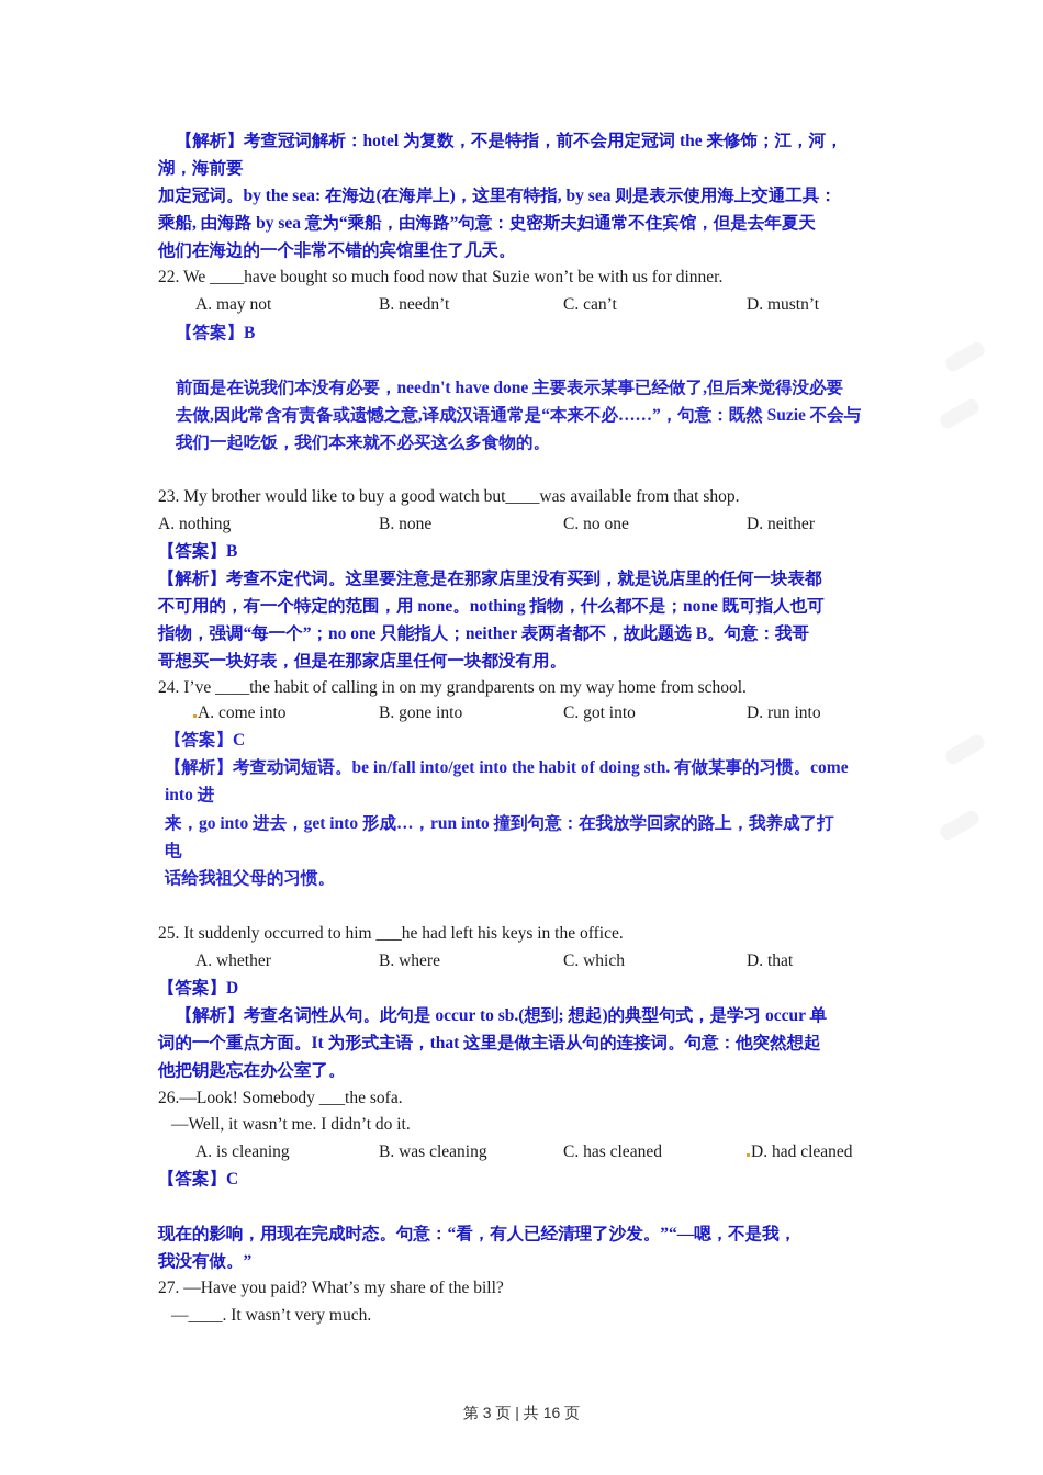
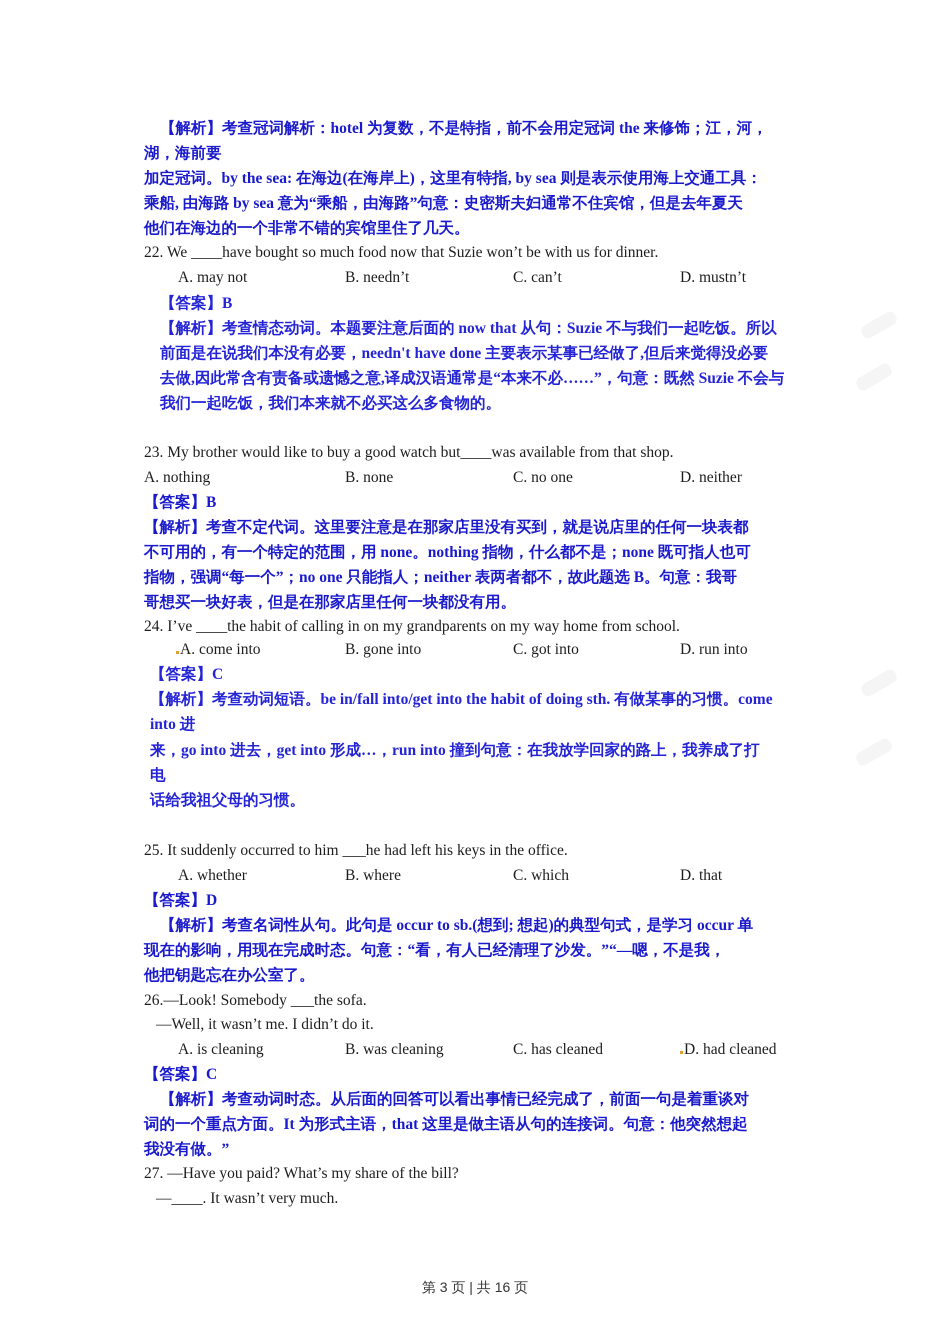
  【解析】考查冠词解析：hotel 为复数，不是特指，前不会用定冠词 the 来修饰；江，河，
  湖，海前要
  加定冠词。by the sea: 在海边(在海岸上)，这里有特指, by sea 则是表示使用海上交通工具：
  乘船, 由海路 by sea 意为“乘船，由海路”句意：史密斯夫妇通常不住宾馆，但是去年夏天
  他们在海边的一个非常不错的宾馆里住了几天。
  22. We ____have bought so much food now that Suzie won’t be with us for dinner.
  A. may not
  B. needn’t
  C. can’t
  D. mustn’t
  【答案】B
+ 【解析】考查情态动词。本题要注意后面的 now that 从句：Suzie 不与我们一起吃饭。所以
  前面是在说我们本没有必要，needn't have done 主要表示某事已经做了,但后来觉得没必要
  去做,因此常含有责备或遗憾之意,译成汉语通常是“本来不必……”，句意：既然 Suzie 不会与
  我们一起吃饭，我们本来就不必买这么多食物的。
  23. My brother would like to buy a good watch but____was available from that shop.
  A. nothing
  B. none
  C. no one
  D. neither
  【答案】B
  【解析】考查不定代词。这里要注意是在那家店里没有买到，就是说店里的任何一块表都
  不可用的，有一个特定的范围，用 none。nothing 指物，什么都不是；none 既可指人也可
  指物，强调“每一个”；no one 只能指人；neither 表两者都不，故此题选 B。句意：我哥
  哥想买一块好表，但是在那家店里任何一块都没有用。
  24. I’ve ____the habit of calling in on my grandparents on my way home from school.
  A. come into
  B. gone into
  C. got into
  D. run into
  【答案】C
  【解析】考查动词短语。be in/fall into/get into the habit of doing sth. 有做某事的习惯。come
  into 进
  来，go into 进去，get into 形成…，run into 撞到句意：在我放学回家的路上，我养成了打
  电
  话给我祖父母的习惯。
  25. It suddenly occurred to him ___he had left his keys in the office.
  A. whether
  B. where
  C. which
  D. that
  【答案】D
  【解析】考查名词性从句。此句是 occur to sb.(想到; 想起)的典型句式，是学习 occur 单
- 词的一个重点方面。It 为形式主语，that 这里是做主语从句的连接词。句意：他突然想起
+ 现在的影响，用现在完成时态。句意：“看，有人已经清理了沙发。”“—嗯，不是我，
  他把钥匙忘在办公室了。
  26.—Look! Somebody ___the sofa.
  —Well, it wasn’t me. I didn’t do it.
  A. is cleaning
  B. was cleaning
  C. has cleaned
  D. had cleaned
  【答案】C
+ 【解析】考查动词时态。从后面的回答可以看出事情已经完成了，前面一句是着重谈对
- 现在的影响，用现在完成时态。句意：“看，有人已经清理了沙发。”“—嗯，不是我，
+ 词的一个重点方面。It 为形式主语，that 这里是做主语从句的连接词。句意：他突然想起
  我没有做。”
  27. —Have you paid? What’s my share of the bill?
  —____. It wasn’t very much.
  第 3 页 | 共 16 页
